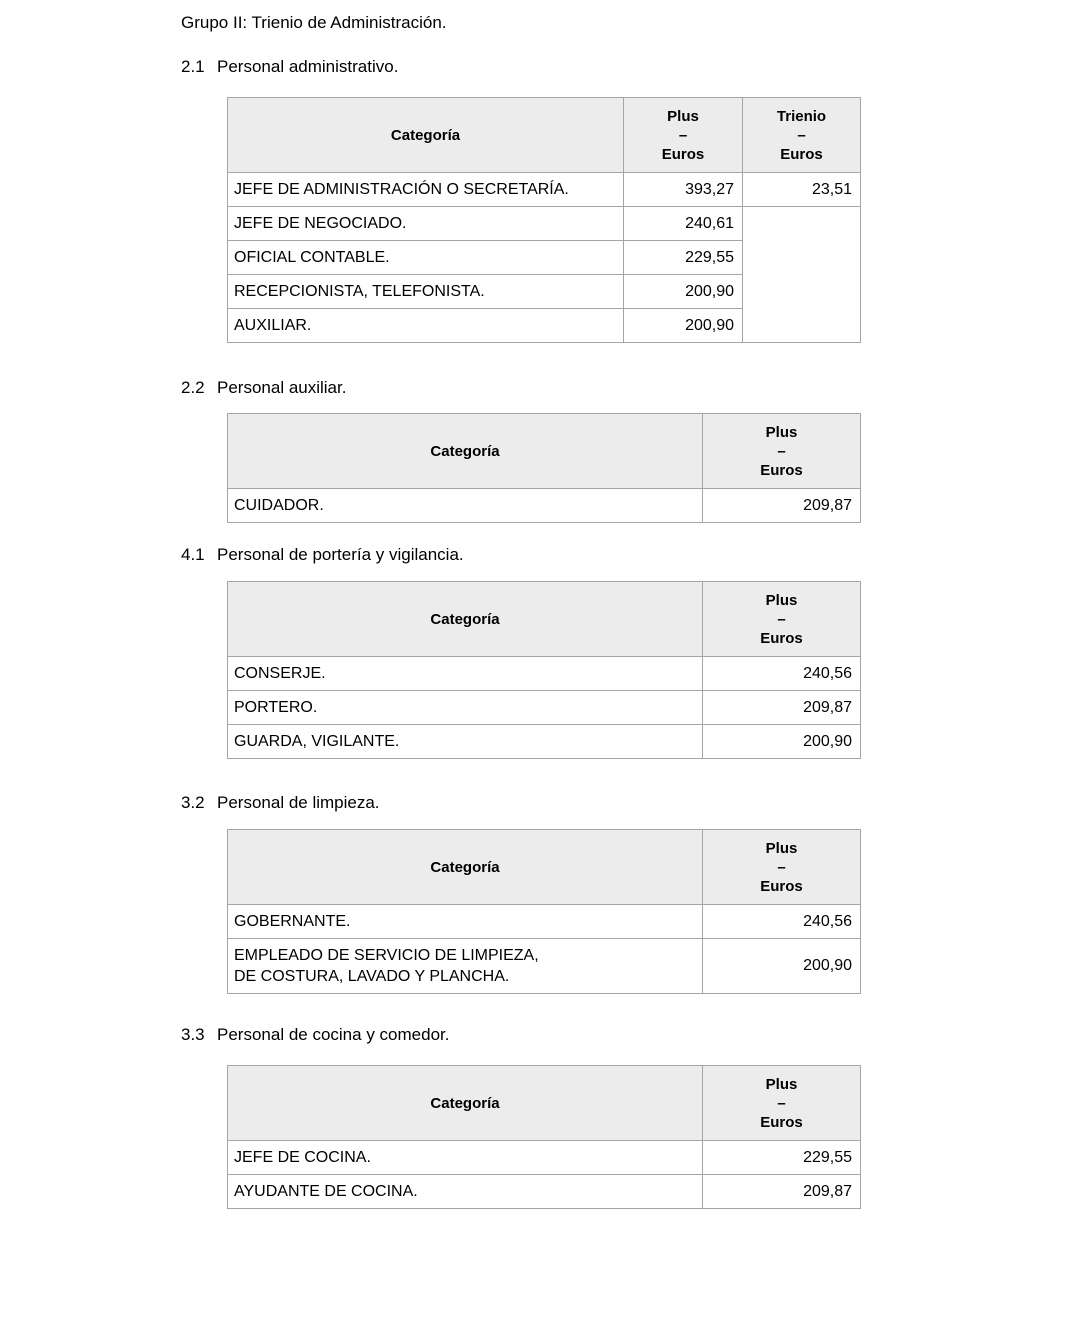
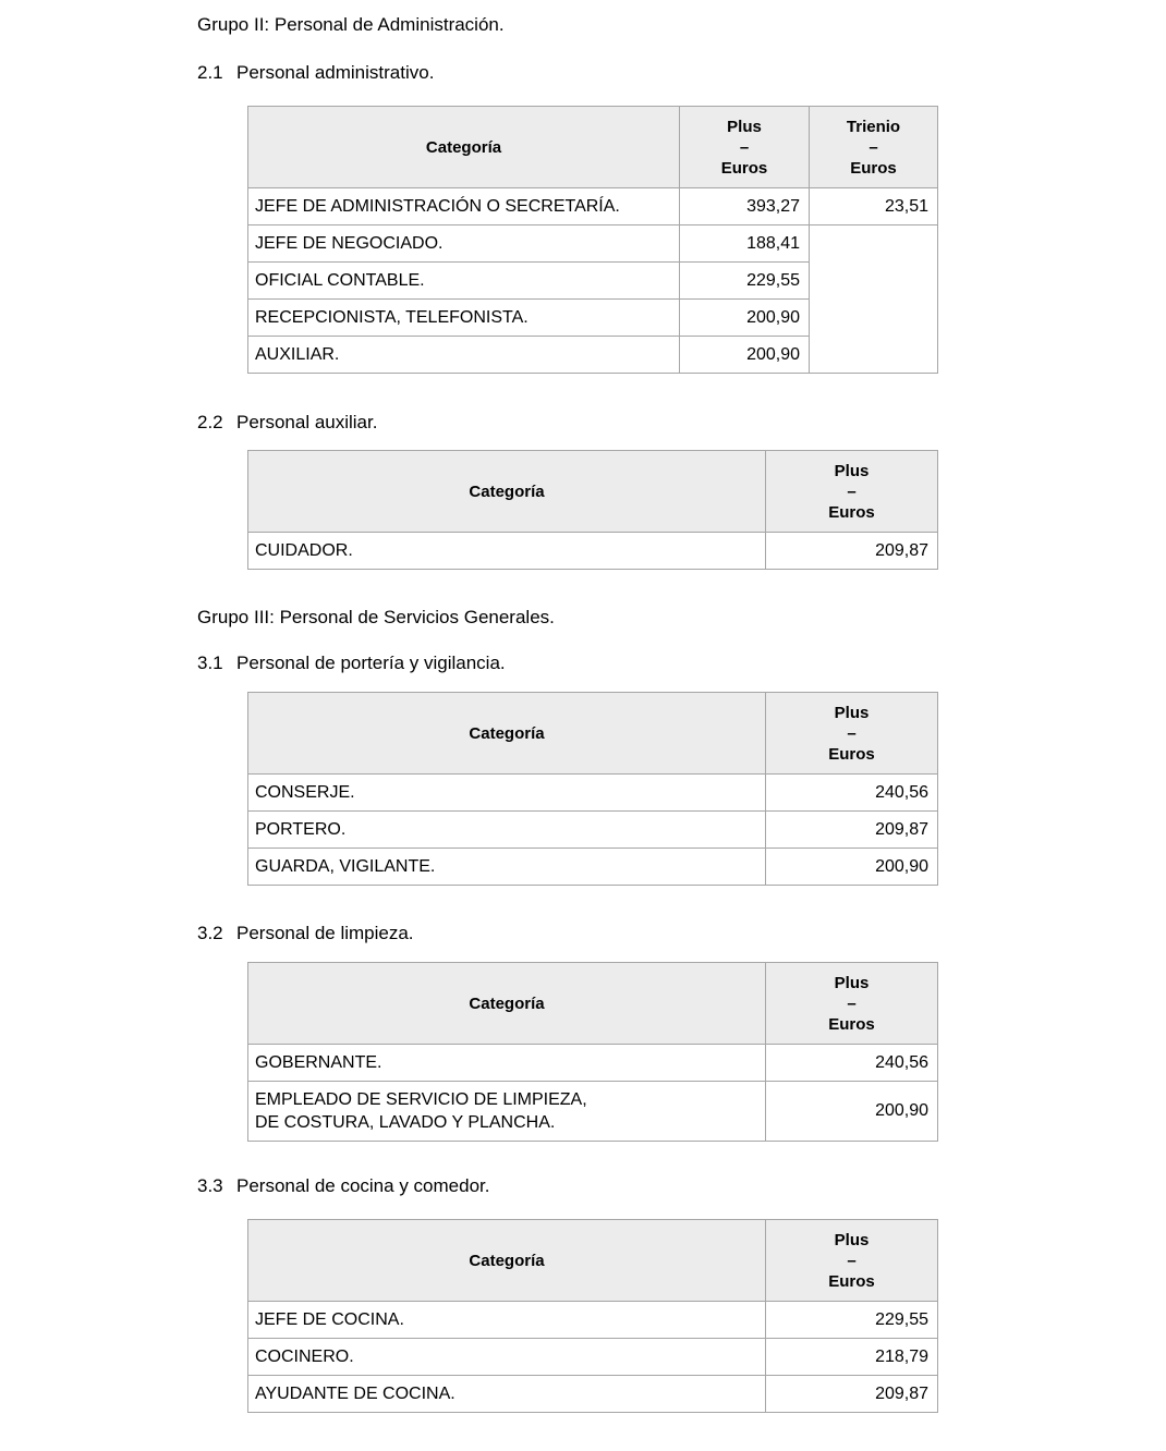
- Grupo II: Trienio de Administración.
+ Grupo II: Personal de Administración.
  2.1 Personal administrativo.
  Categoría	Plus – Euros	Trienio – Euros
  JEFE DE ADMINISTRACIÓN O SECRETARÍA.	393,27	23,51
- JEFE DE NEGOCIADO.	240,61
+ JEFE DE NEGOCIADO.	188,41
  OFICIAL CONTABLE.	229,55
  RECEPCIONISTA, TELEFONISTA.	200,90
  AUXILIAR.	200,90
  2.2 Personal auxiliar.
  Categoría	Plus – Euros
  CUIDADOR.	209,87
+ Grupo III: Personal de Servicios Generales.
- 4.1 Personal de portería y vigilancia.
+ 3.1 Personal de portería y vigilancia.
  Categoría	Plus – Euros
  CONSERJE.	240,56
  PORTERO.	209,87
  GUARDA, VIGILANTE.	200,90
  3.2 Personal de limpieza.
  Categoría	Plus – Euros
  GOBERNANTE.	240,56
  EMPLEADO DE SERVICIO DE LIMPIEZA, DE COSTURA, LAVADO Y PLANCHA.	200,90
  3.3 Personal de cocina y comedor.
  Categoría	Plus – Euros
  JEFE DE COCINA.	229,55
+ COCINERO.	218,79
  AYUDANTE DE COCINA.	209,87
